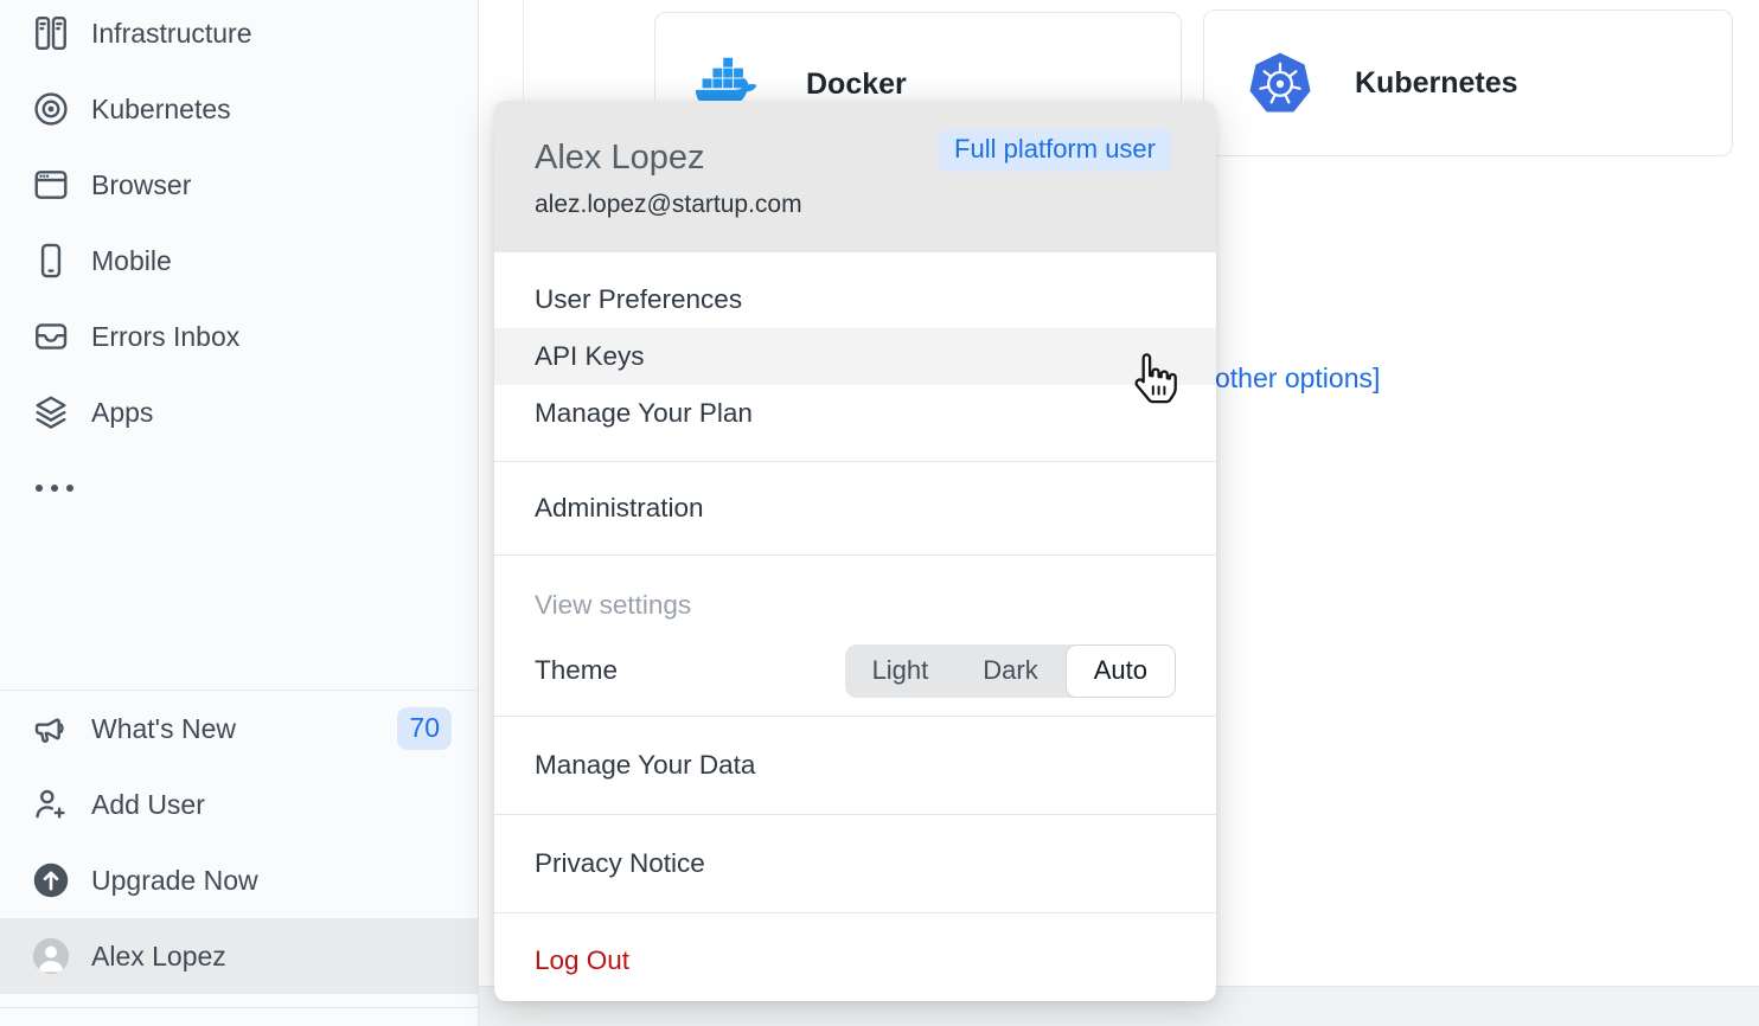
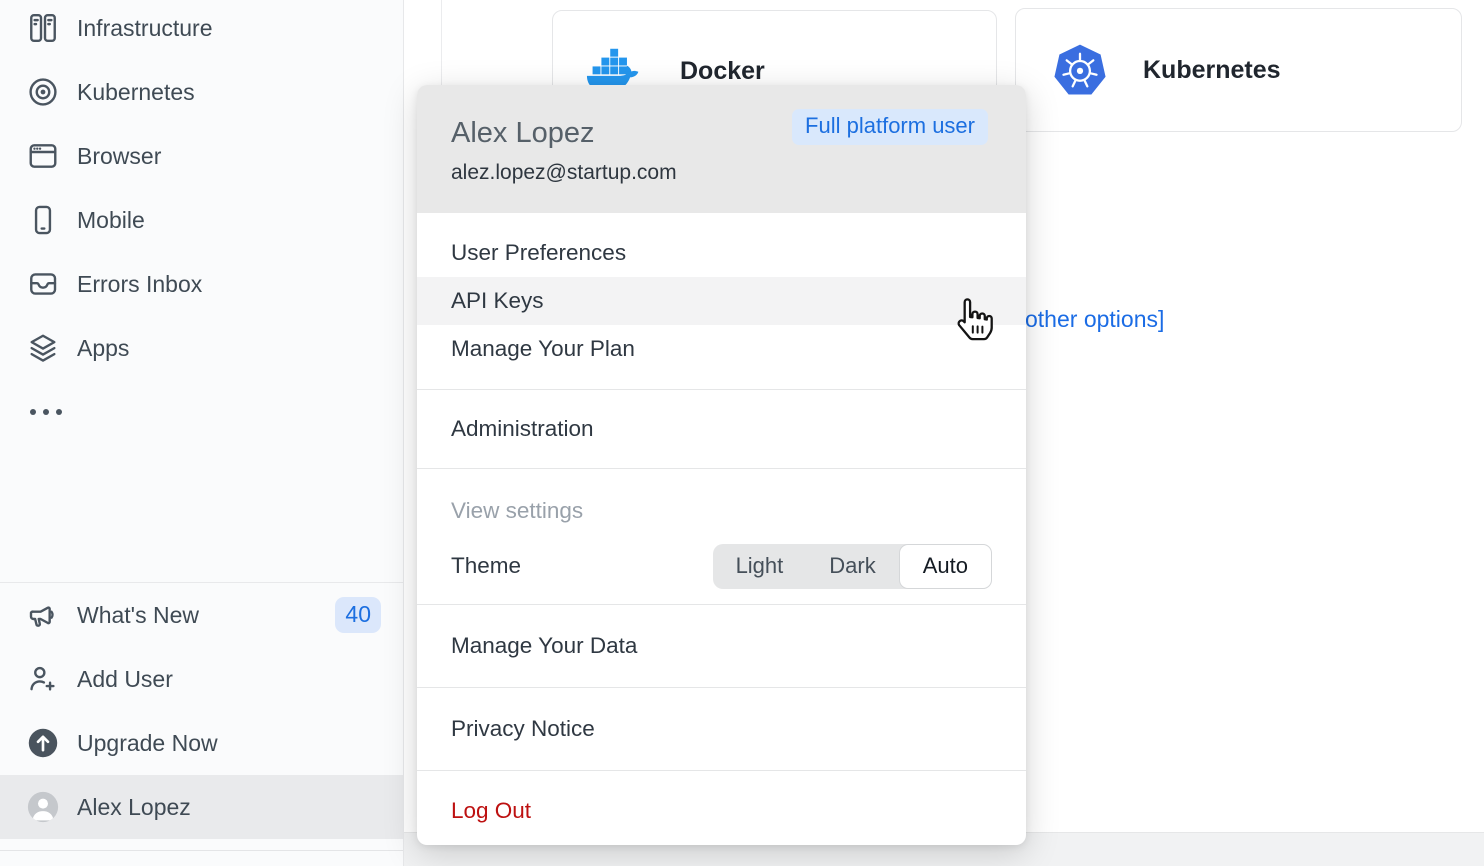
  Docker
  Kubernetes
  other options]
  Infrastructure
  Kubernetes
  Browser
  Mobile
  Errors Inbox
  Apps
  What's New
- 70
+ 40
  Add User
  Upgrade Now
  Alex Lopez
  Alex Lopez
  alez.lopez@startup.com
  Full platform user
  User Preferences
  API Keys
  Manage Your Plan
  Administration
  View settings
  Theme
  Light
  Dark
  Auto
  Manage Your Data
  Privacy Notice
  Log Out
